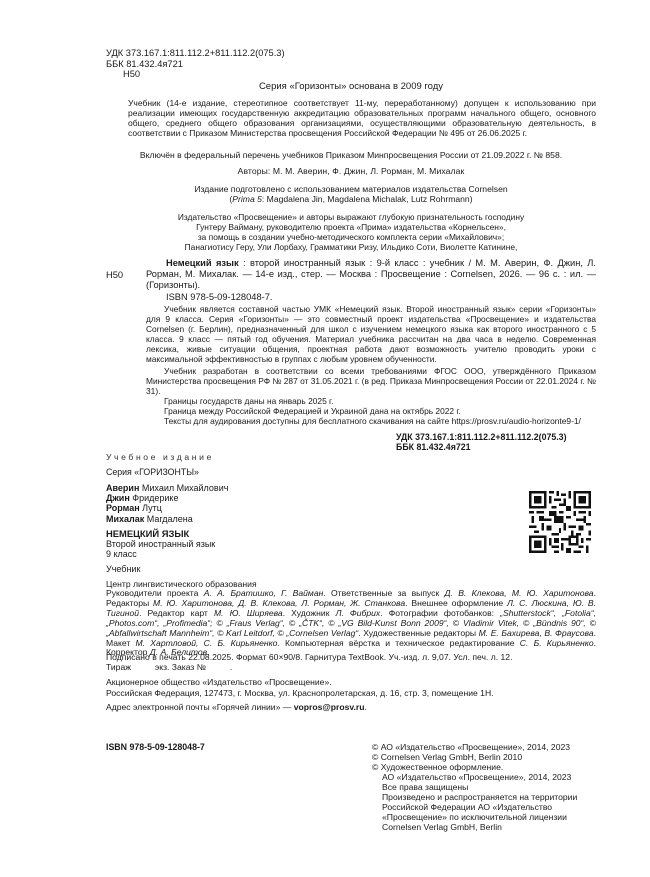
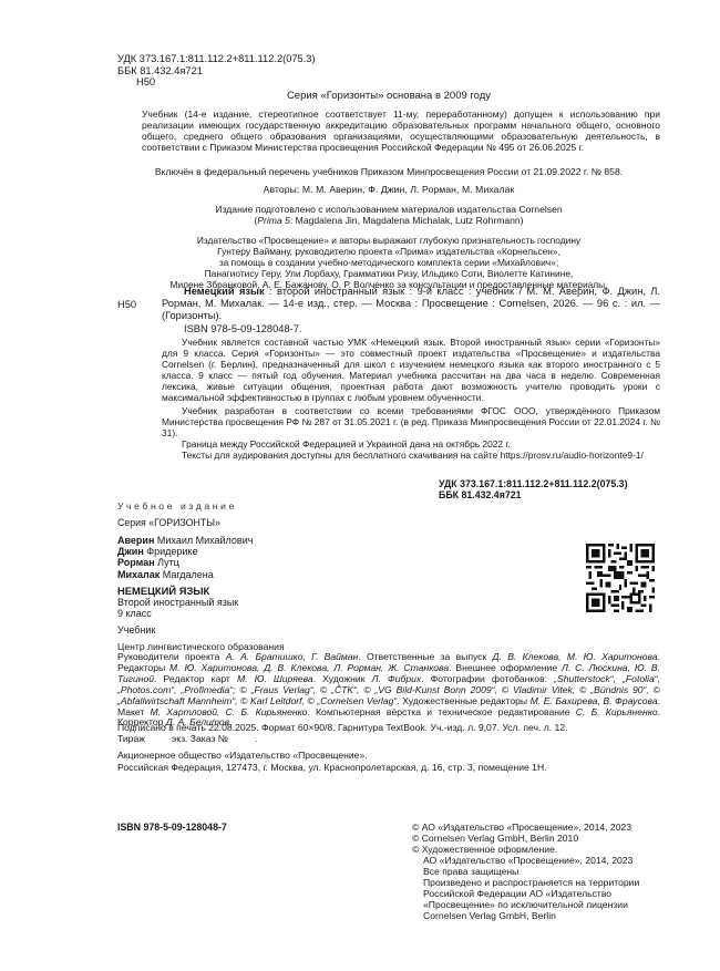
  УДК 373.167.1:811.112.2+811.112.2(075.3)
  ББК 81.432.4я721
  Н50
  Серия «Горизонты» основана в 2009 году
  Учебник (14-е издание, стереотипное соответствует 11-му, переработанному) допущен к использованию при реализации имеющих государственную аккредитацию образовательных программ начального общего, основного общего, среднего общего образования организациями, осуществляющими образовательную деятельность, в соответствии с Приказом Министерства просвещения Российской Федерации № 495 от 26.06.2025 г.
  Включён в федеральный перечень учебников Приказом Минпросвещения России от 21.09.2022 г. № 858.
  Авторы: М. М. Аверин, Ф. Джин, Л. Рорман, М. Михалак
  Издание подготовлено с использованием материалов издательства Cornelsen
  (Prima 5: Magdalena Jin, Magdalena Michalak, Lutz Rohrmann)
  Издательство «Просвещение» и авторы выражают глубокую признательность господину
  Гунтеру Вайману, руководителю проекта «Прима» издательства «Корнельсен»,
  за помощь в создании учебно-методического комплекта серии «Михайлович»;
  Панагиотису Геру, Ули Лорбаху, Грамматики Ризу, Ильдико Соти, Виолетте Катинине,
+ Милене Збранковой, А. Е. Бажанову, О. Р. Волченко за консультации и предоставленные материалы.
  Н50
  Немецкий язык : второй иностранный язык : 9-й класс : учебник / М. М. Аверин, Ф. Джин, Л. Рорман, М. Михалак. — 14-е изд., стер. — Москва : Просвещение : Cornelsen, 2026. — 96 с. : ил. — (Горизонты).
  ISBN 978-5-09-128048-7.
  Учебник является составной частью УМК «Немецкий язык. Второй иностранный язык» серии «Горизонты» для 9 класса. Серия «Горизонты» — это совместный проект издательства «Просвещение» и издательства Cornelsen (г. Берлин), предназначенный для школ с изучением немецкого языка как второго иностранного с 5 класса. 9 класс — пятый год обучения. Материал учебника рассчитан на два часа в неделю. Современная лексика, живые ситуации общения, проектная работа дают возможность учителю проводить уроки с максимальной эффективностью в группах с любым уровнем обученности.
  Учебник разработан в соответствии со всеми требованиями ФГОС ООО, утверждённого Приказом Министерства просвещения РФ № 287 от 31.05.2021 г. (в ред. Приказа Минпросвещения России от 22.01.2024 г. № 31).
- Границы государств даны на январь 2025 г.
  Граница между Российской Федерацией и Украиной дана на октябрь 2022 г.
  Тексты для аудирования доступны для бесплатного скачивания на сайте https://prosv.ru/audio-horizonte9-1/
  УДК 373.167.1:811.112.2+811.112.2(075.3)
  ББК 81.432.4я721
  Учебное издание
  Серия «ГОРИЗОНТЫ»
  Аверин Михаил Михайлович
  Джин Фридерике
  Рорман Лутц
  Михалак Магдалена
  НЕМЕЦКИЙ ЯЗЫК
  Второй иностранный язык
  9 класс
  Учебник
  Центр лингвистического образования
  Руководители проекта А. А. Братишко, Г. Вайман. Ответственные за выпуск Д. В. Клекова, М. Ю. Харитонова. Редакторы М. Ю. Харитонова, Д. В. Клекова, Л. Рорман, Ж. Станкова. Внешнее оформление Л. С. Люскина, Ю. В. Тигиной. Редактор карт М. Ю. Ширяева. Художник Л. Фибрих. Фотографии фотобанков: „Shutterstock“, „Fotolia“, „Photos.com“, „Profimedia“; © „Fraus Verlag“, © „ČTK“, © „VG Bild-Kunst Bonn 2009“, © Vladimir Vitek, © „Bündnis 90“, © „Abfallwirtschaft Mannheim“, © Karl Leitdorf, © „Cornelsen Verlag“. Художественные редакторы М. Е. Бахирева, В. Фраусова. Макет М. Хартловой, С. Б. Кирьяненко. Компьютерная вёрстка и техническое редактирование С. Б. Кирьяненко. Корректор Д. А. Белитов.
  Подписано в печать 22.08.2025. Формат 60×90/8. Гарнитура TextBook. Уч.-изд. л. 9,07. Усл. печ. л. 12.
  Тираж экз. Заказ № .
  Акционерное общество «Издательство «Просвещение».
  Российская Федерация, 127473, г. Москва, ул. Краснопролетарская, д. 16, стр. 3, помещение 1Н.
- Адрес электронной почты «Горячей линии» — vopros@prosv.ru.
  ISBN 978-5-09-128048-7
  © АО «Издательство «Просвещение», 2014, 2023
  © Cornelsen Verlag GmbH, Berlin 2010
  © Художественное оформление.
  АО «Издательство «Просвещение», 2014, 2023
  Все права защищены
  Произведено и распространяется на территории
  Российской Федерации АО «Издательство
  «Просвещение» по исключительной лицензии
  Cornelsen Verlag GmbH, Berlin
